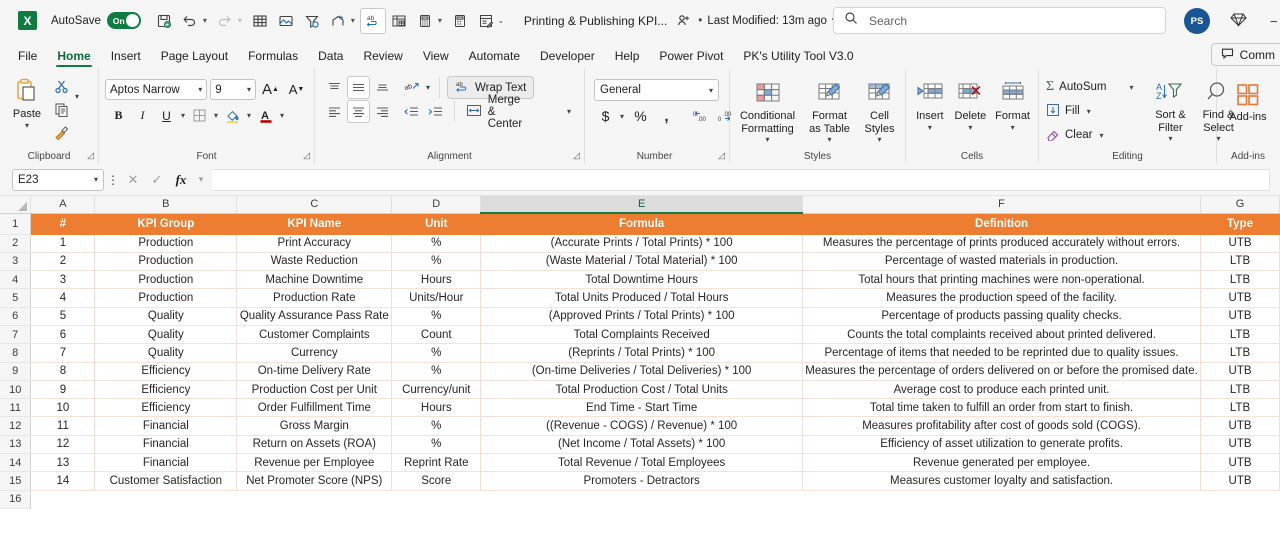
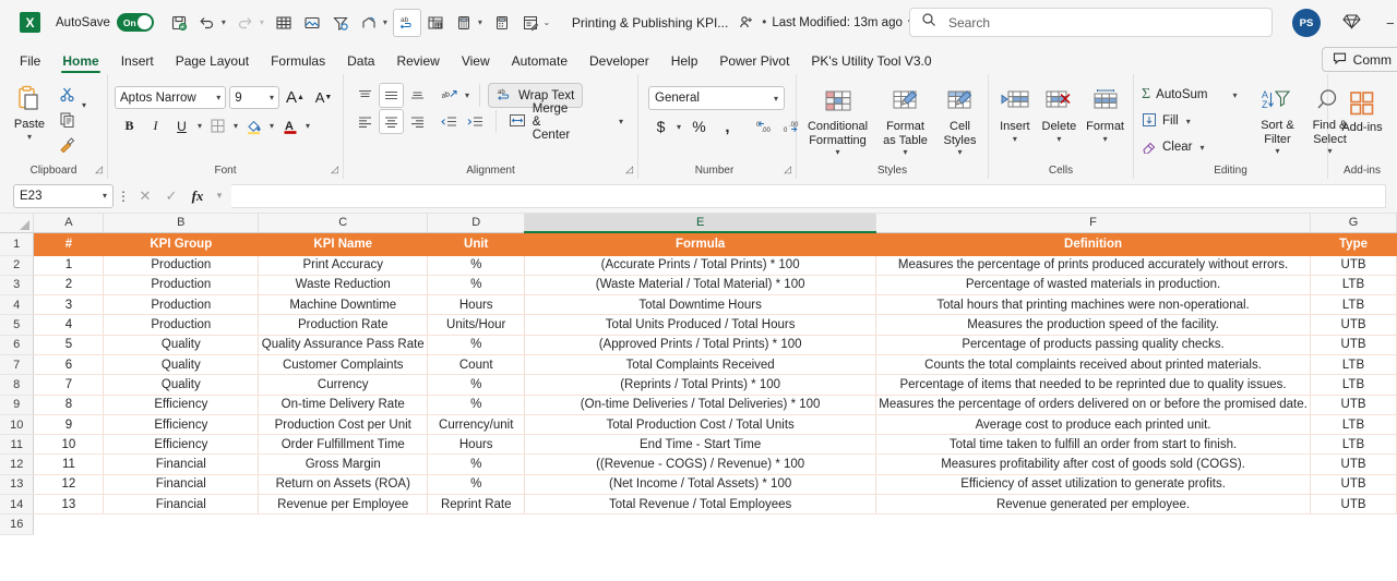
  X
  AutoSave
  On
  ▾
  ▾
  ▾
  ▾
  ⌄
  Printing & Publishing KPI...
  •
  Last Modified: 13m ago
  Search
  PS
  −
  File
  Home
  Insert
  Page Layout
  Formulas
  Data
  Review
  View
  Automate
  Developer
  Help
  Power Pivot
  PK's Utility Tool V3.0
  Comm
  Paste
  ▾
  ▾
  Clipboard
  ◿
  Aptos Narrow
  ▾
  9
  ▾
  A
  A
  B
  I
  U
  ▾
  ▾
  ▾
  A
  ▾
  Font
  ◿
  ▾
  Wrap Text
  Merge & Center
  ▾
  Alignment
  ◿
  General
  ▾
  $
  ▾
  %
  ,
  Number
  ◿
  Conditional Formatting
  ▾
  Format as Table
  ▾
  Cell Styles
  ▾
  Styles
  Insert
  ▾
  Delete
  ▾
  Format
  ▾
  Cells
  Σ
  AutoSum
  ▾
  Fill
  ▾
  Clear
  ▾
  A
  Z
  Sort & Filter
  ▾
  Find & Select
  ▾
  Editing
  Add-ins
  Add-ins
  E23
  ▾
  ⋮
  ✕
  ✓
  fx
  ▾
  	A	B	C	D	E	F	G
  1	#	KPI Group	KPI Name	Unit	Formula	Definition	Type
  2	1	Production	Print Accuracy	%	(Accurate Prints / Total Prints) * 100	Measures the percentage of prints produced accurately without errors.	UTB
  3	2	Production	Waste Reduction	%	(Waste Material / Total Material) * 100	Percentage of wasted materials in production.	LTB
  4	3	Production	Machine Downtime	Hours	Total Downtime Hours	Total hours that printing machines were non-operational.	LTB
  5	4	Production	Production Rate	Units/Hour	Total Units Produced / Total Hours	Measures the production speed of the facility.	UTB
  6	5	Quality	Quality Assurance Pass Rate	%	(Approved Prints / Total Prints) * 100	Percentage of products passing quality checks.	UTB
- 7	6	Quality	Customer Complaints	Count	Total Complaints Received	Counts the total complaints received about printed delivered.	LTB
+ 7	6	Quality	Customer Complaints	Count	Total Complaints Received	Counts the total complaints received about printed materials.	LTB
  8	7	Quality	Currency	%	(Reprints / Total Prints) * 100	Percentage of items that needed to be reprinted due to quality issues.	LTB
  9	8	Efficiency	On-time Delivery Rate	%	(On-time Deliveries / Total Deliveries) * 100	Measures the percentage of orders delivered on or before the promised date.	UTB
  10	9	Efficiency	Production Cost per Unit	Currency/unit	Total Production Cost / Total Units	Average cost to produce each printed unit.	LTB
  11	10	Efficiency	Order Fulfillment Time	Hours	End Time - Start Time	Total time taken to fulfill an order from start to finish.	LTB
  12	11	Financial	Gross Margin	%	((Revenue - COGS) / Revenue) * 100	Measures profitability after cost of goods sold (COGS).	UTB
  13	12	Financial	Return on Assets (ROA)	%	(Net Income / Total Assets) * 100	Efficiency of asset utilization to generate profits.	UTB
  14	13	Financial	Revenue per Employee	Reprint Rate	Total Revenue / Total Employees	Revenue generated per employee.	UTB
- 15	14	Customer Satisfaction	Net Promoter Score (NPS)	Score	Promoters - Detractors	Measures customer loyalty and satisfaction.	UTB
  16
